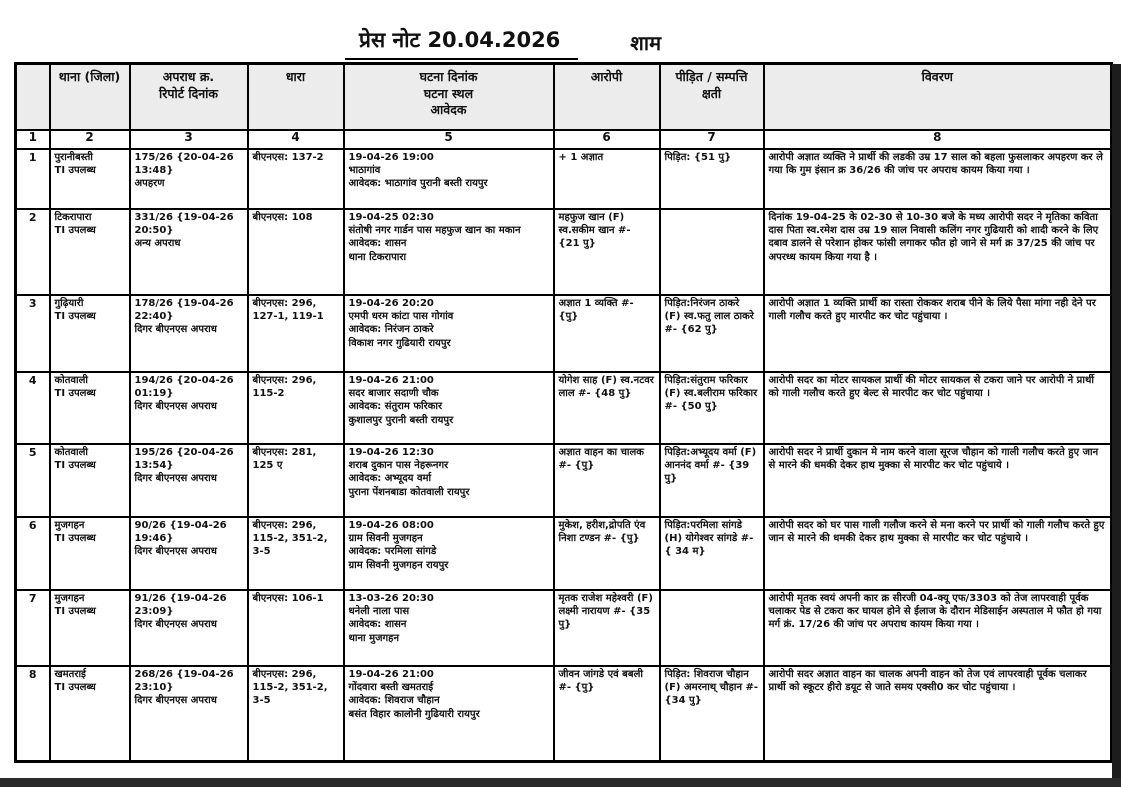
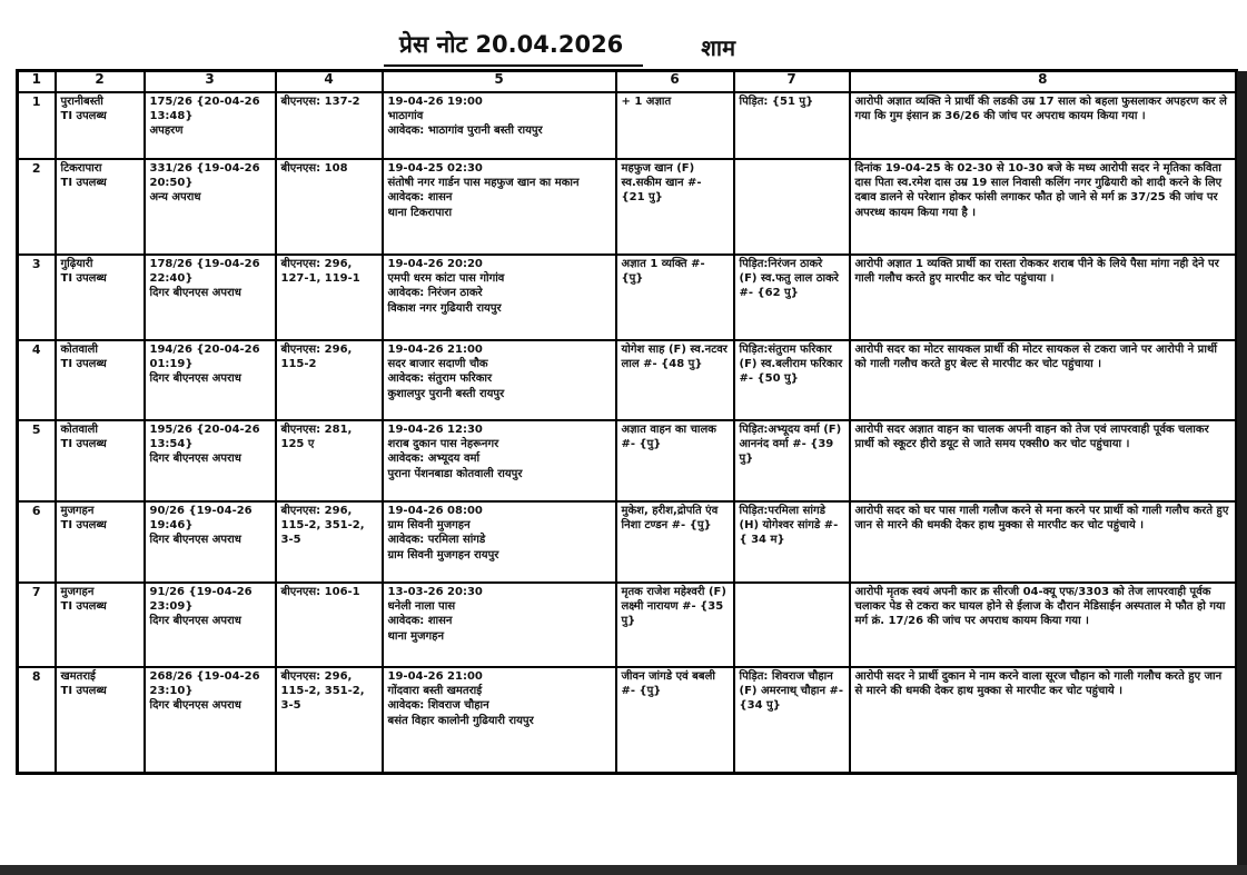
  प्रेस नोट 20.04.2026
  शाम
- 	थाना (जिला)	अपराध क्र. रिपोर्ट दिनांक	धारा	घटना दिनांक घटना स्थल आवेदक	आरोपी	पीड़ित / सम्पत्ति क्षती	विवरण
  1	2	3	4	5	6	7	8
  1	पुरानीबस्ती TI उपलब्ध	175/26 {20-04-26 13:48} अपहरण	बीएनएस: 137-2	19-04-26 19:00 भाठागांव आवेदक: भाठागांव पुरानी बस्ती रायपुर	+ 1 अज्ञात	पिड़ित: {51 पु}	आरोपी अज्ञात व्यक्ति ने प्रार्थी की लडकी उम्र 17 साल को बहला फुसलाकर अपहरण कर ले गया कि गुम इंसान क्र 36/26 की जांच पर अपराध कायम किया गया ।
  2	टिकरापारा TI उपलब्ध	331/26 {19-04-26 20:50} अन्य अपराध	बीएनएस: 108	19-04-25 02:30 संतोषी नगर गार्डन पास महफुज खान का मकान आवेदक: शासन थाना टिकरापारा	महफुज खान (F) स्व.सकीम खान #- {21 पु}		दिनांक 19-04-25 के 02-30 से 10-30 बजे के मध्य आरोपी सदर ने मृतिका कविता दास पिता स्व.रमेश दास उम्र 19 साल निवासी कलिंग नगर गुढियारी को शादी करने के लिए दबाव डालने से परेशान होकर फांसी लगाकर फौत हो जाने से मर्ग क्र 37/25 की जांच पर अपरध्ध कायम किया गया है ।
  3	गुढ़ियारी TI उपलब्ध	178/26 {19-04-26 22:40} दिगर बीएनएस अपराध	बीएनएस: 296, 127-1, 119-1	19-04-26 20:20 एमपी धरम कांटा पास गोगांव आवेदक: निरंजन ठाकरे विकाश नगर गुढियारी रायपुर	अज्ञात 1 व्यक्ति #- {पु}	पिड़ित:निरंजन ठाकरे (F) स्व.फतु लाल ठाकरे #- {62 पु}	आरोपी अज्ञात 1 व्यक्ति प्रार्थी का रास्ता रोककर शराब पीने के लिये पैसा मांगा नही देने पर गाली गलौच करते हुए मारपीट कर चोट पहुंचाया ।
  4	कोतवाली TI उपलब्ध	194/26 {20-04-26 01:19} दिगर बीएनएस अपराध	बीएनएस: 296, 115-2	19-04-26 21:00 सदर बाजार सदाणी चौक आवेदक: संतुराम फरिकार कुशालपुर पुरानी बस्ती रायपुर	योगेश साह (F) स्व.नटवर लाल #- {48 पु}	पिड़ित:संतुराम फरिकार (F) स्व.बलीराम फरिकार #- {50 पु}	आरोपी सदर का मोटर सायकल प्रार्थी की मोटर सायकल से टकरा जाने पर आरोपी ने प्रार्थी को गाली गलौच करते हुए बेल्ट से मारपीट कर चोट पहुंचाया ।
- 5	कोतवाली TI उपलब्ध	195/26 {20-04-26 13:54} दिगर बीएनएस अपराध	बीएनएस: 281, 125 ए	19-04-26 12:30 शराब दुकान पास नेहरूनगर आवेदक: अभ्यूदय वर्मा पुराना पेंशनबाडा कोतवाली रायपुर	अज्ञात वाहन का चालक #- {पु}	पिड़ित:अभ्यूदय वर्मा (F) आननंद वर्मा #- {39 पु}	आरोपी सदर ने प्रार्थी दुकान मे नाम करने वाला सूरज चौहान को गाली गलौच करते हुए जान से मारने की धमकी देकर हाथ मुक्का से मारपीट कर चोट पहुंचाये ।
+ 5	कोतवाली TI उपलब्ध	195/26 {20-04-26 13:54} दिगर बीएनएस अपराध	बीएनएस: 281, 125 ए	19-04-26 12:30 शराब दुकान पास नेहरूनगर आवेदक: अभ्यूदय वर्मा पुराना पेंशनबाडा कोतवाली रायपुर	अज्ञात वाहन का चालक #- {पु}	पिड़ित:अभ्यूदय वर्मा (F) आननंद वर्मा #- {39 पु}	आरोपी सदर अज्ञात वाहन का चालक अपनी वाहन को तेज एवं लापरवाही पूर्वक चलाकर प्रार्थी को स्कूटर हीरो डयूट से जाते समय एक्सी0 कर चोट पहुंचाया ।
  6	मुजगहन TI उपलब्ध	90/26 {19-04-26 19:46} दिगर बीएनएस अपराध	बीएनएस: 296, 115-2, 351-2, 3-5	19-04-26 08:00 ग्राम सिवनी मुजगहन आवेदक: परमिला सांगडे ग्राम सिवनी मुजगहन रायपुर	मुकेश, हरीश,द्रोपति एंव निशा टण्डन #- {पु}	पिड़ित:परमिला सांगडे (H) योगेश्वर सांगडे #- { 34 म}	आरोपी सदर को घर पास गाली गलौज करने से मना करने पर प्रार्थी को गाली गलौच करते हुए जान से मारने की धमकी देकर हाथ मुक्का से मारपीट कर चोट पहुंचाये ।
  7	मुजगहन TI उपलब्ध	91/26 {19-04-26 23:09} दिगर बीएनएस अपराध	बीएनएस: 106-1	13-03-26 20:30 धनेली नाला पास आवेदक: शासन थाना मुजगहन	मृतक राजेश महेश्वरी (F) लक्ष्मी नारायण #- {35 पु}		आरोपी मृतक स्वयं अपनी कार क्र सीरजी 04-क्यू एफ/3303 को तेज लापरवाही पूर्वक चलाकर पेड से टकरा कर घायल होने से ईलाज के दौरान मेडिसाईन अस्पताल मे फौत हो गया मर्ग क्रं. 17/26 की जांच पर अपराध कायम किया गया ।
- 8	खमतराई TI उपलब्ध	268/26 {19-04-26 23:10} दिगर बीएनएस अपराध	बीएनएस: 296, 115-2, 351-2, 3-5	19-04-26 21:00 गोंदवारा बस्ती खमतराई आवेदक: शिवराज चौहान बसंत विहार कालोनी गुढियारी रायपुर	जीवन जांगडे एवं बबली #- {पु}	पिड़ित: शिवराज चौहान (F) अमरनाथ् चौहान #- {34 पु}	आरोपी सदर अज्ञात वाहन का चालक अपनी वाहन को तेज एवं लापरवाही पूर्वक चलाकर प्रार्थी को स्कूटर हीरो डयूट से जाते समय एक्सी0 कर चोट पहुंचाया ।
+ 8	खमतराई TI उपलब्ध	268/26 {19-04-26 23:10} दिगर बीएनएस अपराध	बीएनएस: 296, 115-2, 351-2, 3-5	19-04-26 21:00 गोंदवारा बस्ती खमतराई आवेदक: शिवराज चौहान बसंत विहार कालोनी गुढियारी रायपुर	जीवन जांगडे एवं बबली #- {पु}	पिड़ित: शिवराज चौहान (F) अमरनाथ् चौहान #- {34 पु}	आरोपी सदर ने प्रार्थी दुकान मे नाम करने वाला सूरज चौहान को गाली गलौच करते हुए जान से मारने की धमकी देकर हाथ मुक्का से मारपीट कर चोट पहुंचाये ।
